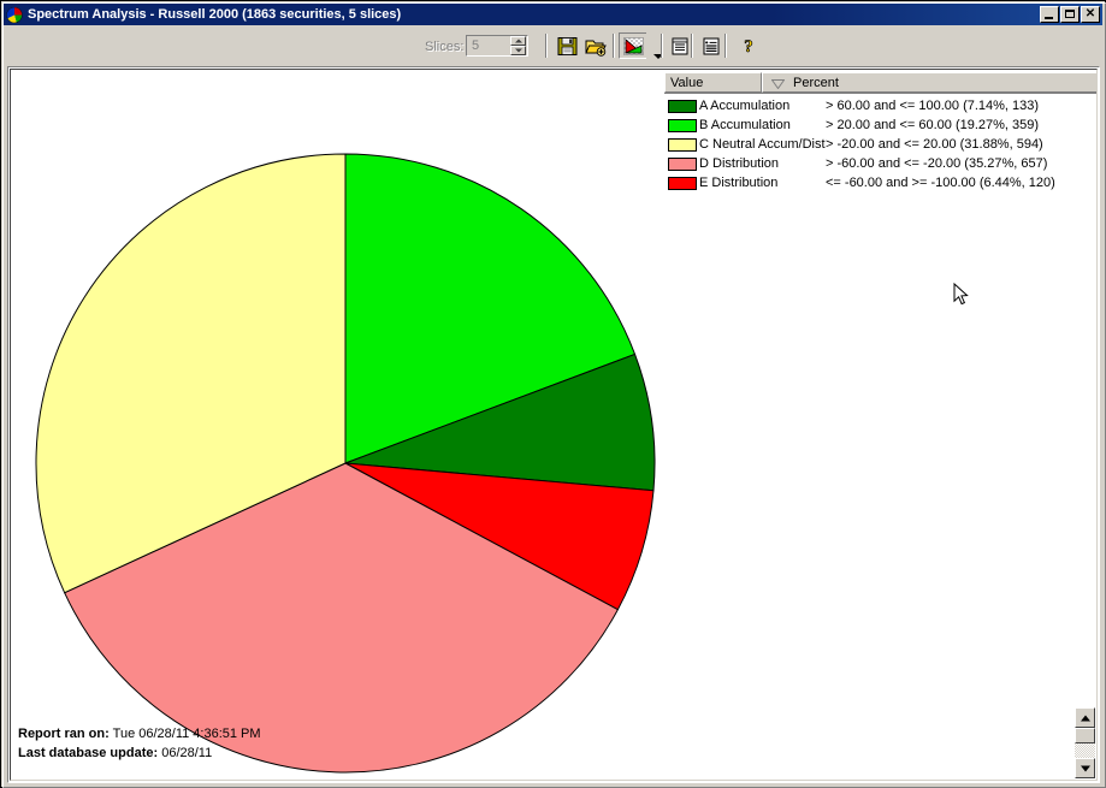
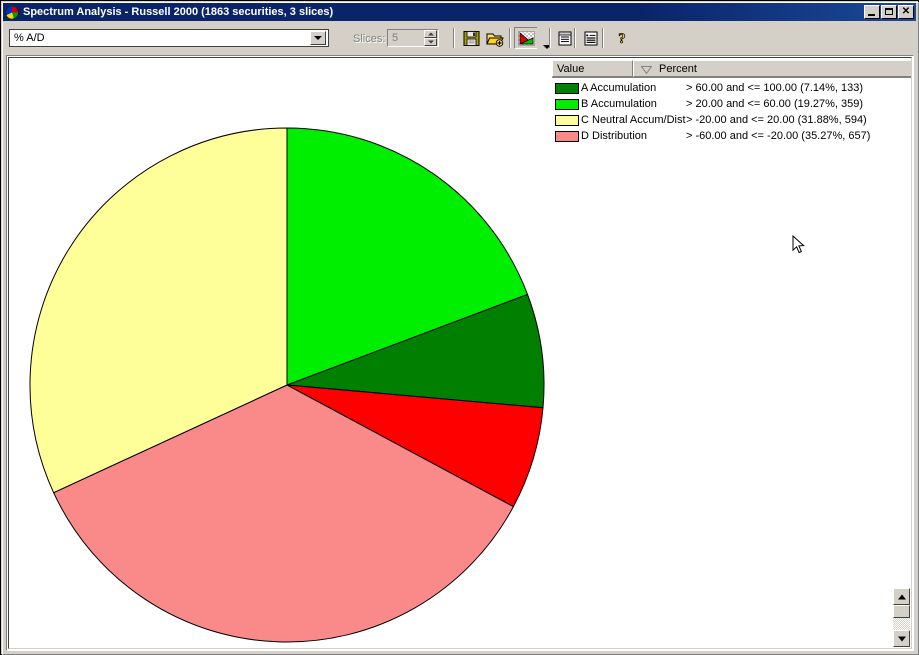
- Spectrum Analysis - Russell 2000 (1863 securities, 5 slices)
+ Spectrum Analysis - Russell 2000 (1863 securities, 3 slices)
  ✕
+ % A/D
  Slices:
  5
  ?
  Value
  Percent
  A Accumulation
  > 60.00 and <= 100.00 (7.14%, 133)
  B Accumulation
  > 20.00 and <= 60.00 (19.27%, 359)
  C Neutral Accum/Dist
  > -20.00 and <= 20.00 (31.88%, 594)
  D Distribution
  > -60.00 and <= -20.00 (35.27%, 657)
- E Distribution
- <= -60.00 and >= -100.00 (6.44%, 120)
- Report ran on: Tue 06/28/11 4:36:51 PM
- Last database update: 06/28/11
